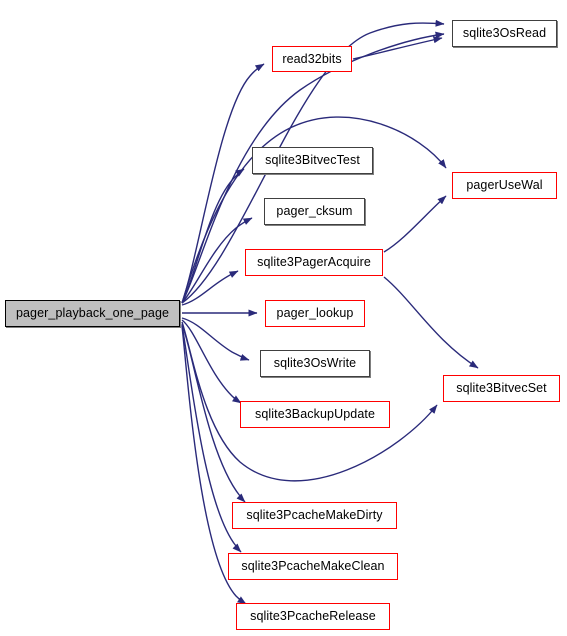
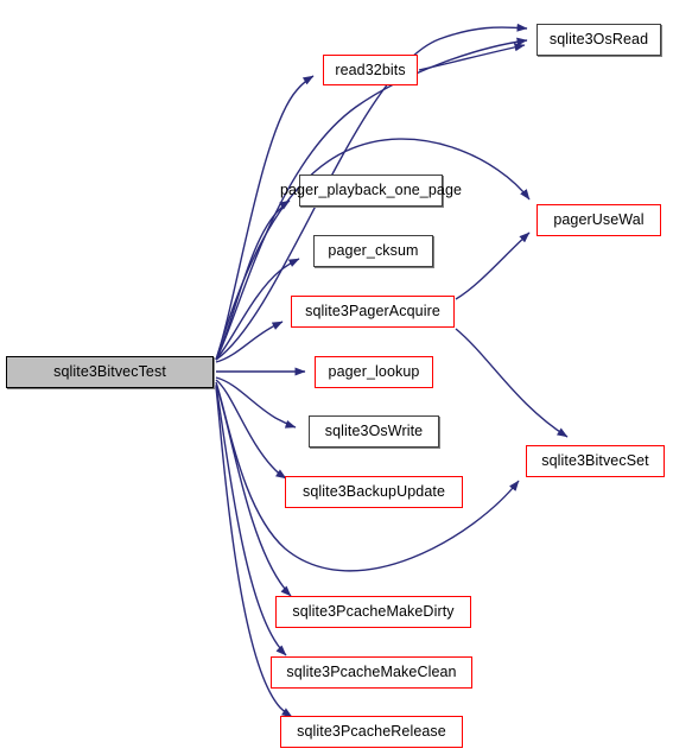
- pager_playback_one_page
+ sqlite3BitvecTest
  sqlite3OsRead
  read32bits
- sqlite3BitvecTest
+ pager_playback_one_page
  pagerUseWal
  pager_cksum
  sqlite3PagerAcquire
  pager_lookup
  sqlite3OsWrite
  sqlite3BitvecSet
  sqlite3BackupUpdate
  sqlite3PcacheMakeDirty
  sqlite3PcacheMakeClean
  sqlite3PcacheRelease
